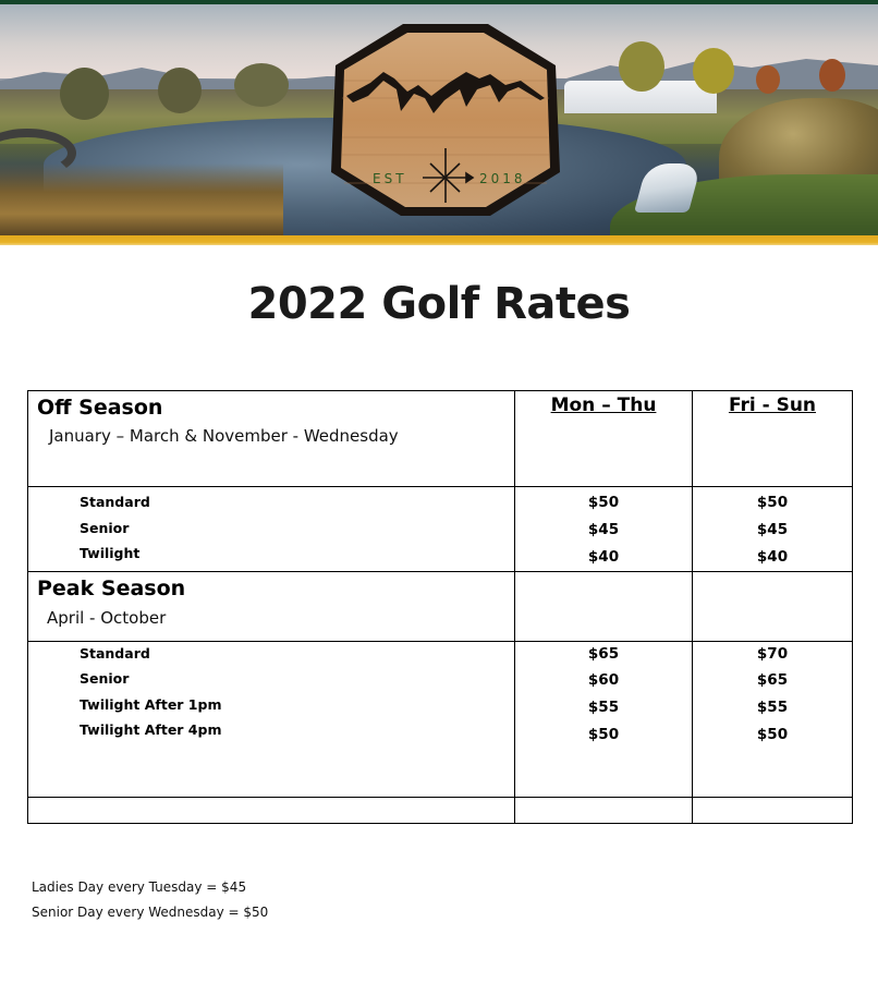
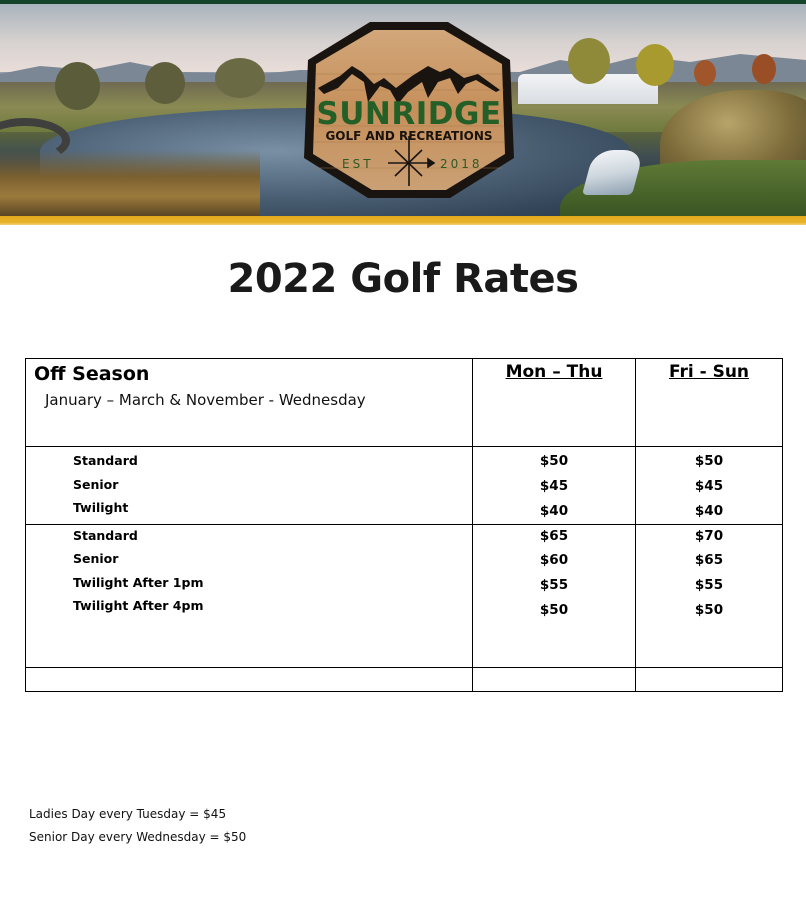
+ SUNRIDGE
+ GOLF AND RECREATIONS
  EST
  2018
  2022 Golf Rates
  Off Season January – March & November - Wednesday	Mon – Thu	Fri - Sun
  Standard Senior Twilight	$50 $45 $40	$50 $45 $40
- Peak Season April - October
  Standard Senior Twilight After 1pm Twilight After 4pm	$65 $60 $55 $50	$70 $65 $55 $50
  Ladies Day every Tuesday = $45
  Senior Day every Wednesday = $50
